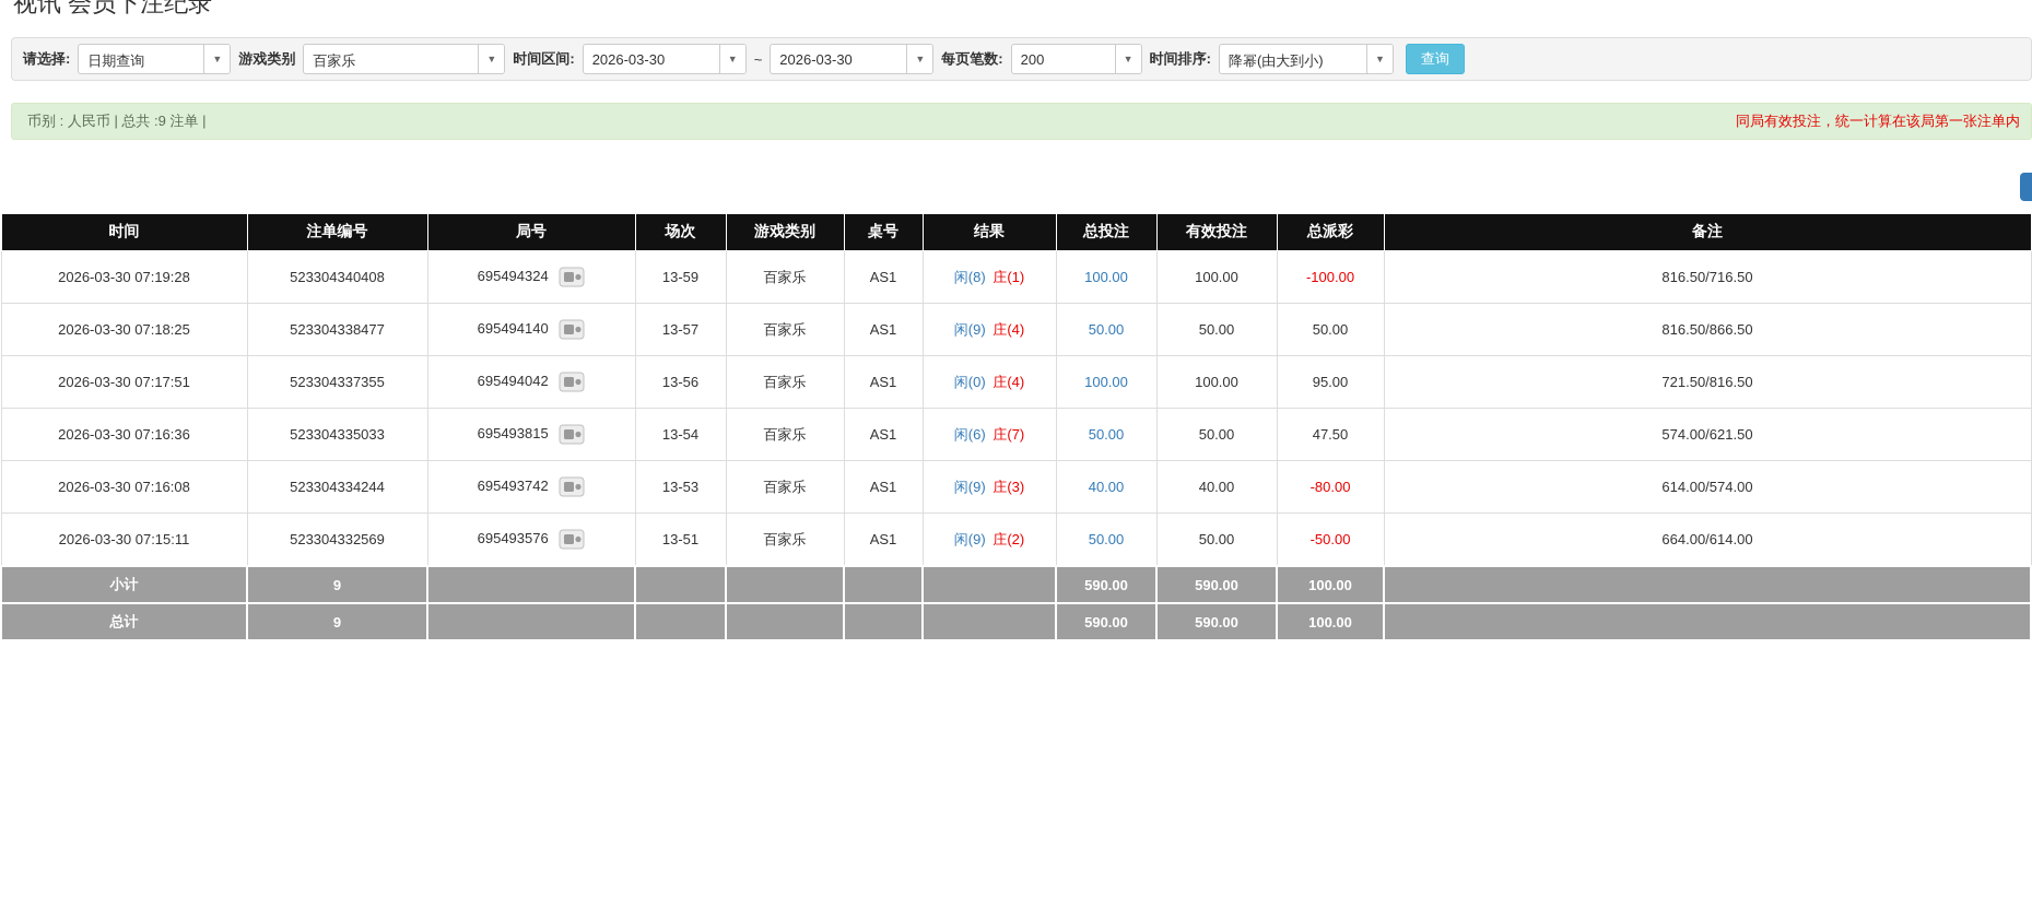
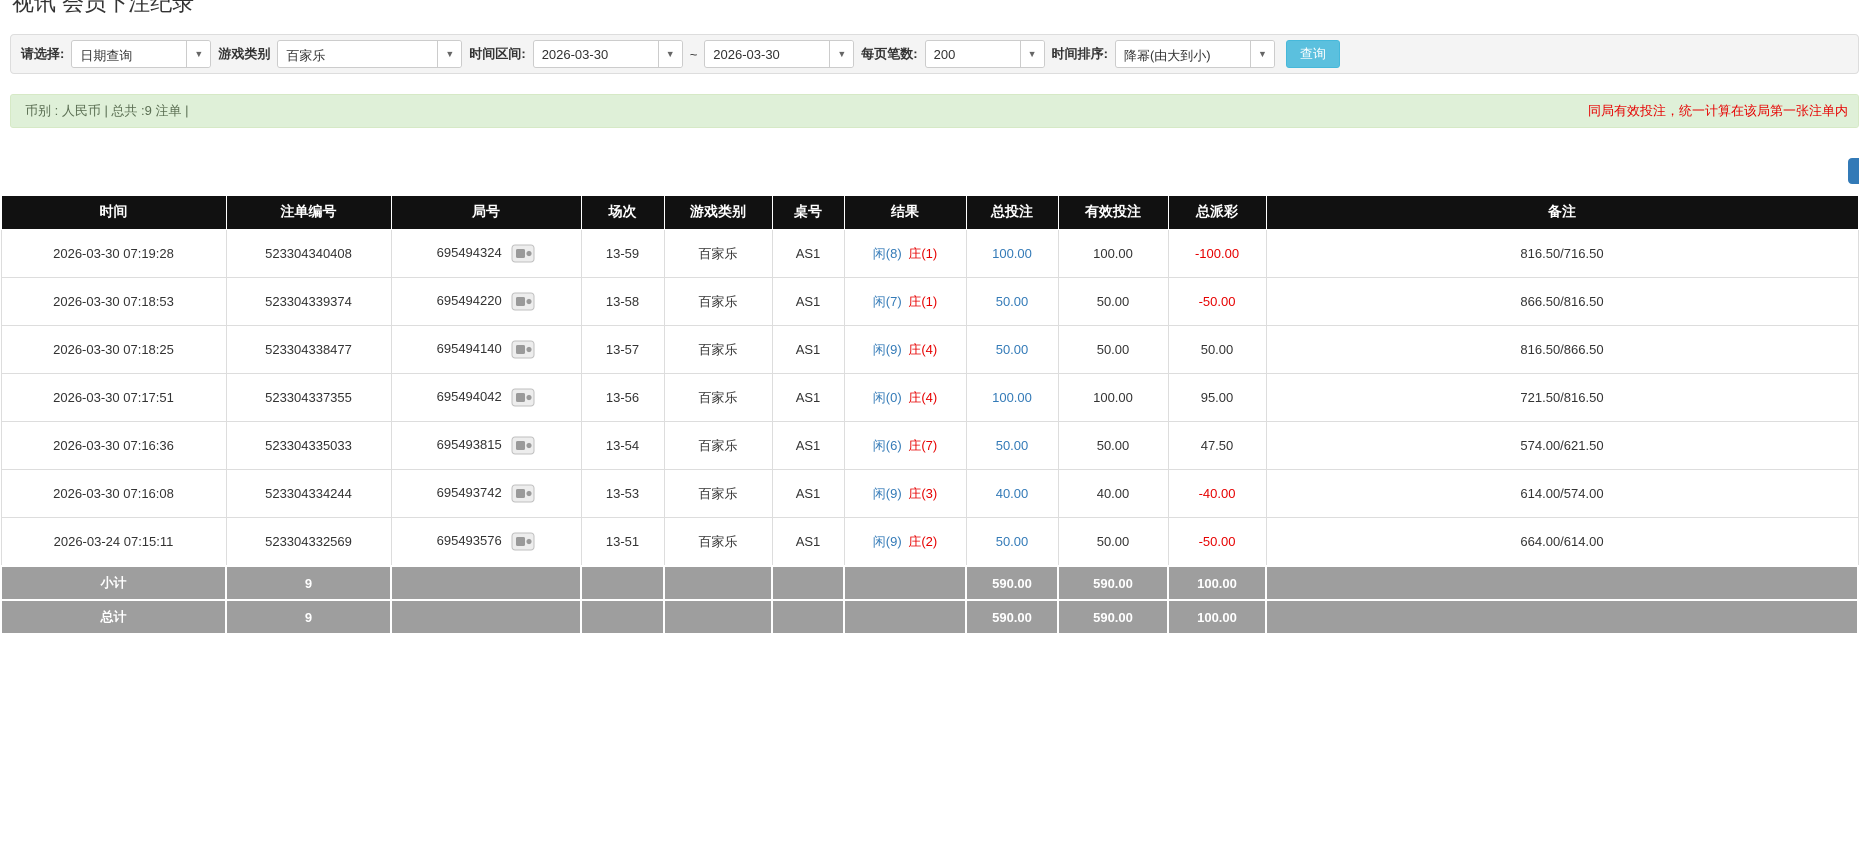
  视讯 会员下注纪录
  请选择:
  日期查询
  ▼
  游戏类别
  百家乐
  ▼
  时间区间:
  2026-03-30
  ▼
  ~
  2026-03-30
  ▼
  每页笔数:
  200
  ▼
  时间排序:
  降幂(由大到小)
  ▼
  查询
  币别 : 人民币 | 总共 :9 注单 |
  同局有效投注，统一计算在该局第一张注单内
  时间	注单编号	局号	场次	游戏类别	桌号	结果	总投注	有效投注	总派彩	备注
  2026-03-30 07:19:28	523304340408	695494324	13-59	百家乐	AS1	闲(8) 庄(1)	100.00	100.00	-100.00	816.50/716.50
+ 2026-03-30 07:18:53	523304339374	695494220	13-58	百家乐	AS1	闲(7) 庄(1)	50.00	50.00	-50.00	866.50/816.50
  2026-03-30 07:18:25	523304338477	695494140	13-57	百家乐	AS1	闲(9) 庄(4)	50.00	50.00	50.00	816.50/866.50
  2026-03-30 07:17:51	523304337355	695494042	13-56	百家乐	AS1	闲(0) 庄(4)	100.00	100.00	95.00	721.50/816.50
  2026-03-30 07:16:36	523304335033	695493815	13-54	百家乐	AS1	闲(6) 庄(7)	50.00	50.00	47.50	574.00/621.50
- 2026-03-30 07:16:08	523304334244	695493742	13-53	百家乐	AS1	闲(9) 庄(3)	40.00	40.00	-80.00	614.00/574.00
+ 2026-03-30 07:16:08	523304334244	695493742	13-53	百家乐	AS1	闲(9) 庄(3)	40.00	40.00	-40.00	614.00/574.00
- 2026-03-30 07:15:11	523304332569	695493576	13-51	百家乐	AS1	闲(9) 庄(2)	50.00	50.00	-50.00	664.00/614.00
+ 2026-03-24 07:15:11	523304332569	695493576	13-51	百家乐	AS1	闲(9) 庄(2)	50.00	50.00	-50.00	664.00/614.00
  小计	9						590.00	590.00	100.00
  总计	9						590.00	590.00	100.00
